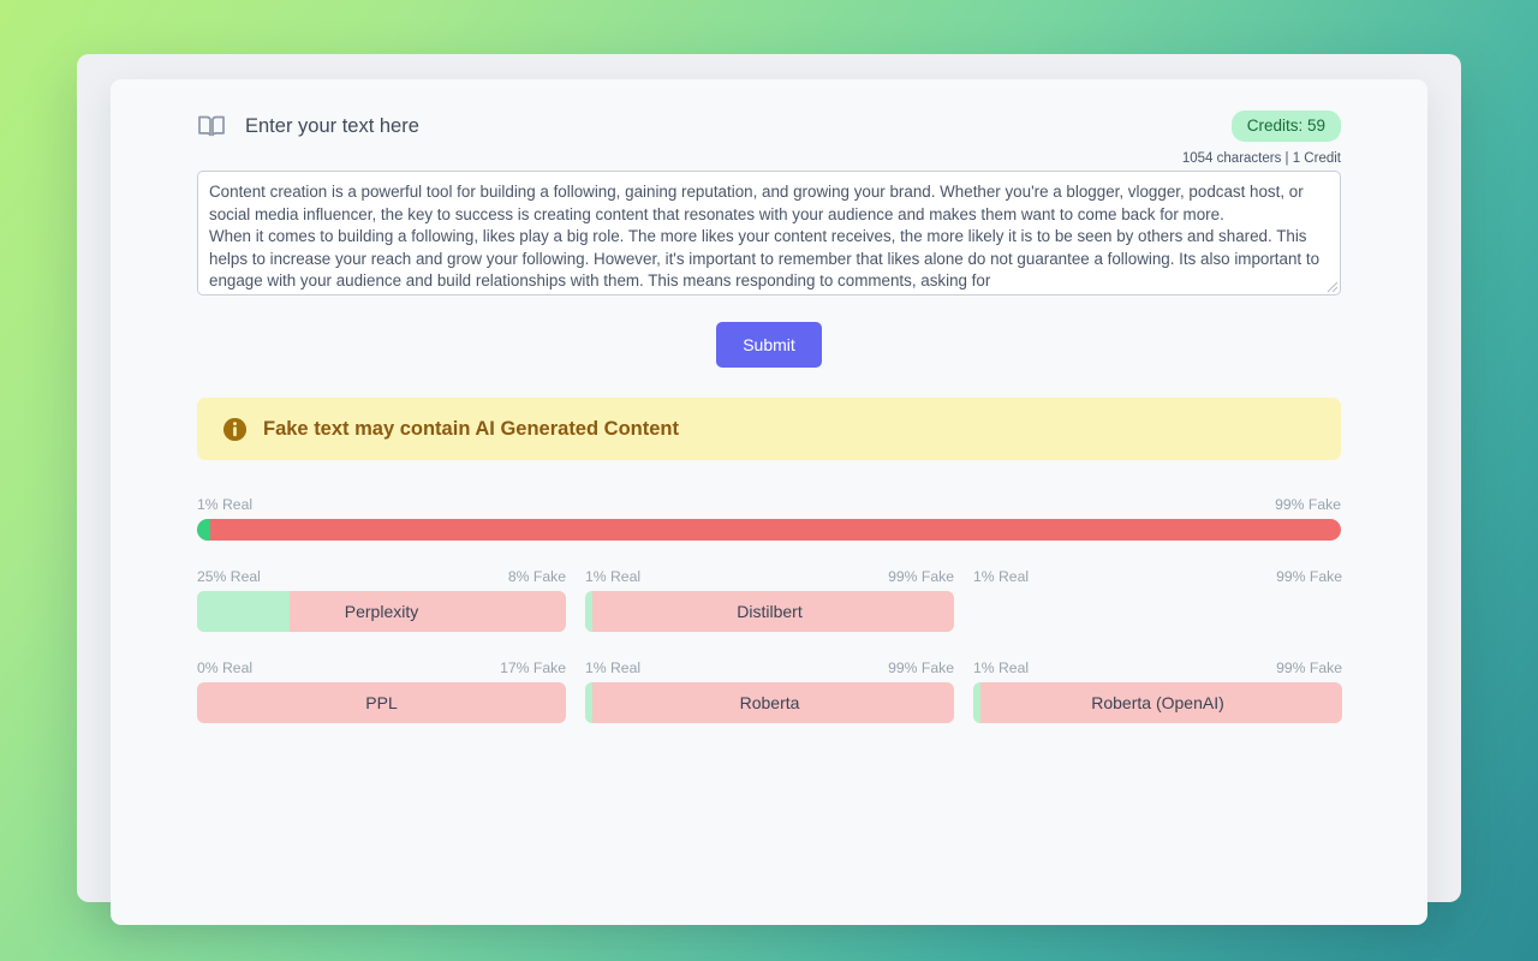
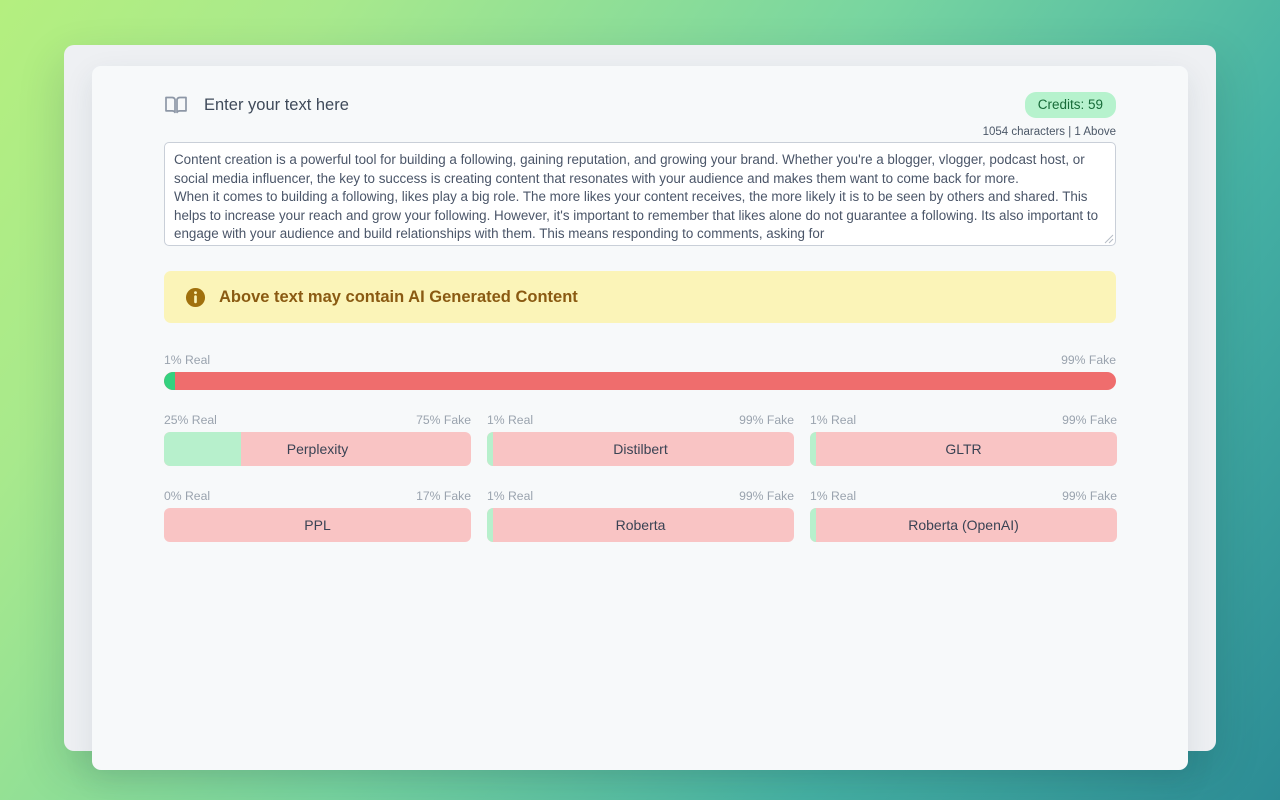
  Enter your text here
  Credits: 59
- 1054 characters | 1 Credit
+ 1054 characters | 1 Above
- Submit
- Fake text may contain AI Generated Content
+ Above text may contain AI Generated Content
  1% Real
  99% Fake
  25% Real
- 8% Fake
+ 75% Fake
  Perplexity
  1% Real
  99% Fake
  Distilbert
  1% Real
  99% Fake
+ GLTR
  0% Real
  17% Fake
  PPL
  1% Real
  99% Fake
  Roberta
  1% Real
  99% Fake
  Roberta (OpenAI)
